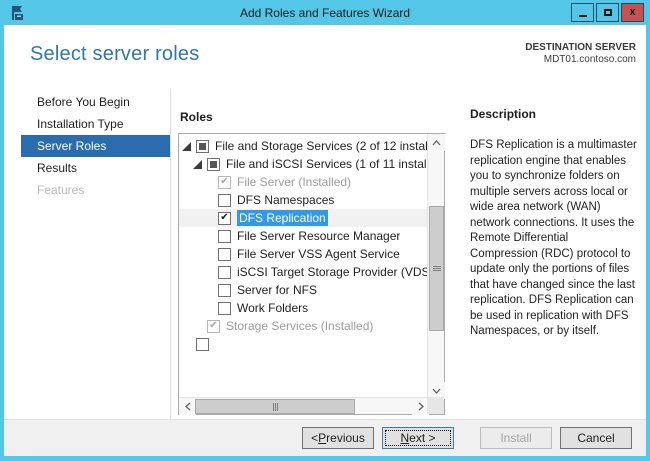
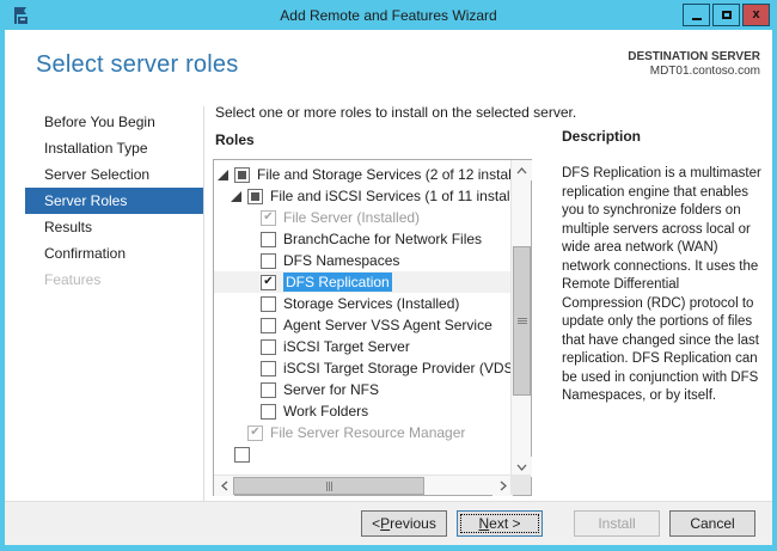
- Add Roles and Features Wizard
+ Add Remote and Features Wizard
  x
  Select server roles
  DESTINATION SERVER
  MDT01.contoso.com
  Before You Begin
  Installation Type
+ Server Selection
  Server Roles
  Results
+ Confirmation
  Features
+ Select one or more roles to install on the selected server.
  Roles
  File and Storage Services (2 of 12 insta
  File and iSCSI Services (1 of 11 instal
  File Server (Installed)
+ BranchCache for Network Files
  DFS Namespaces
  DFS Replication
- File Server Resource Manager
+ Storage Services (Installed)
- File Server VSS Agent Service
+ Agent Server VSS Agent Service
+ iSCSI Target Server
  iSCSI Target Storage Provider (VDS
  Server for NFS
  Work Folders
- Storage Services (Installed)
+ File Server Resource Manager
  Description
- DFS Replication is a multimaster replication engine that enables you to synchronize folders on multiple servers across local or wide area network (WAN) network connections. It uses the Remote Differential Compression (RDC) protocol to update only the portions of files that have changed since the last replication. DFS Replication can be used in replication with DFS Namespaces, or by itself.
+ DFS Replication is a multimaster replication engine that enables you to synchronize folders on multiple servers across local or wide area network (WAN) network connections. It uses the Remote Differential Compression (RDC) protocol to update only the portions of files that have changed since the last replication. DFS Replication can be used in conjunction with DFS Namespaces, or by itself.
  <
  P
  revious
  N
  ext >
  Install
  Cancel
